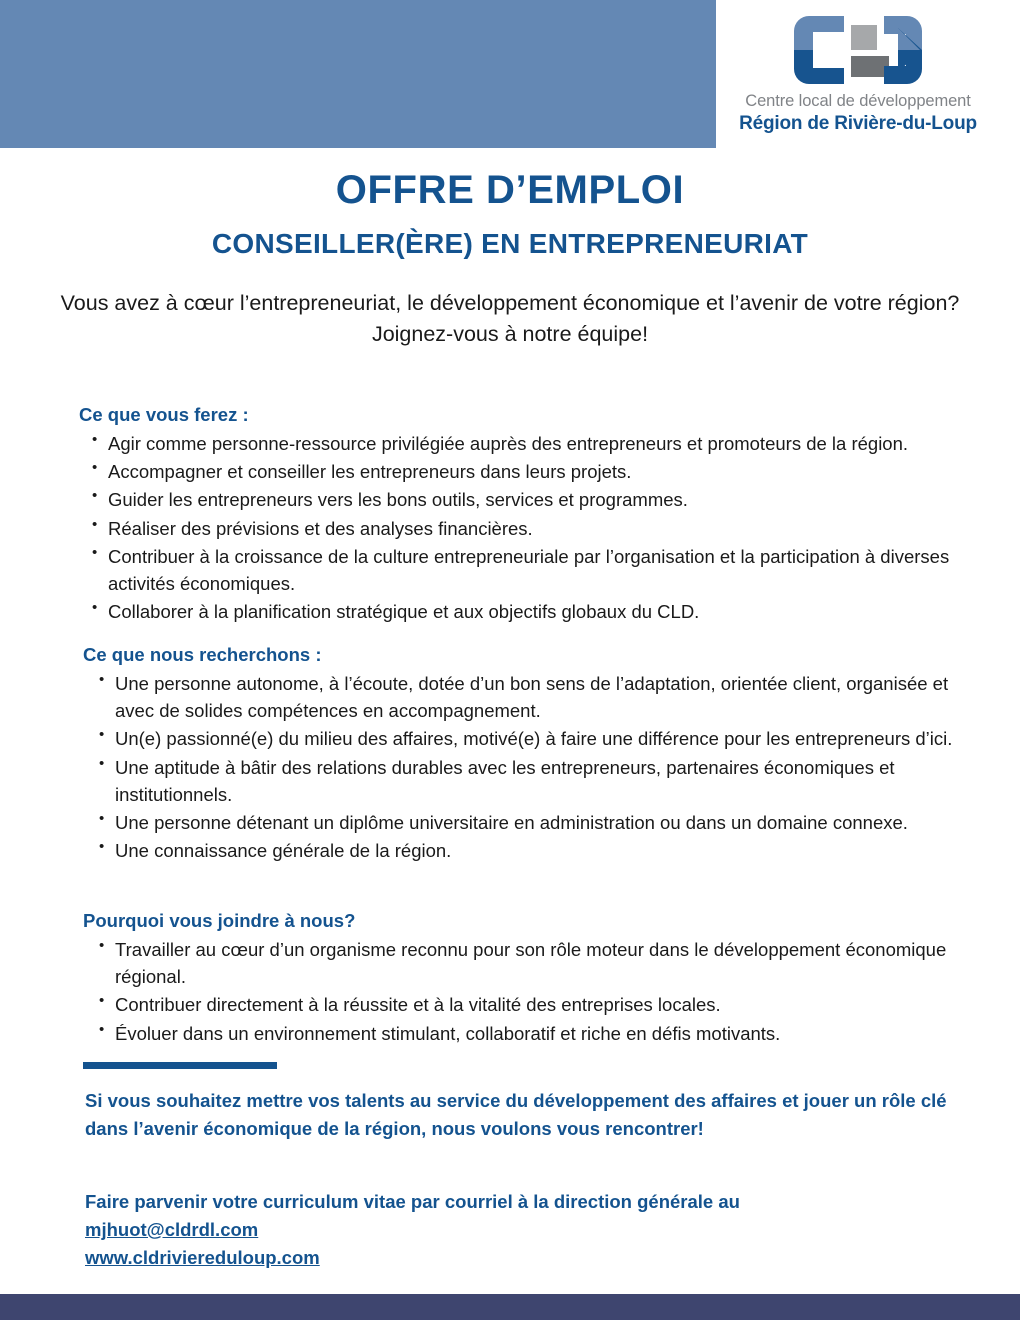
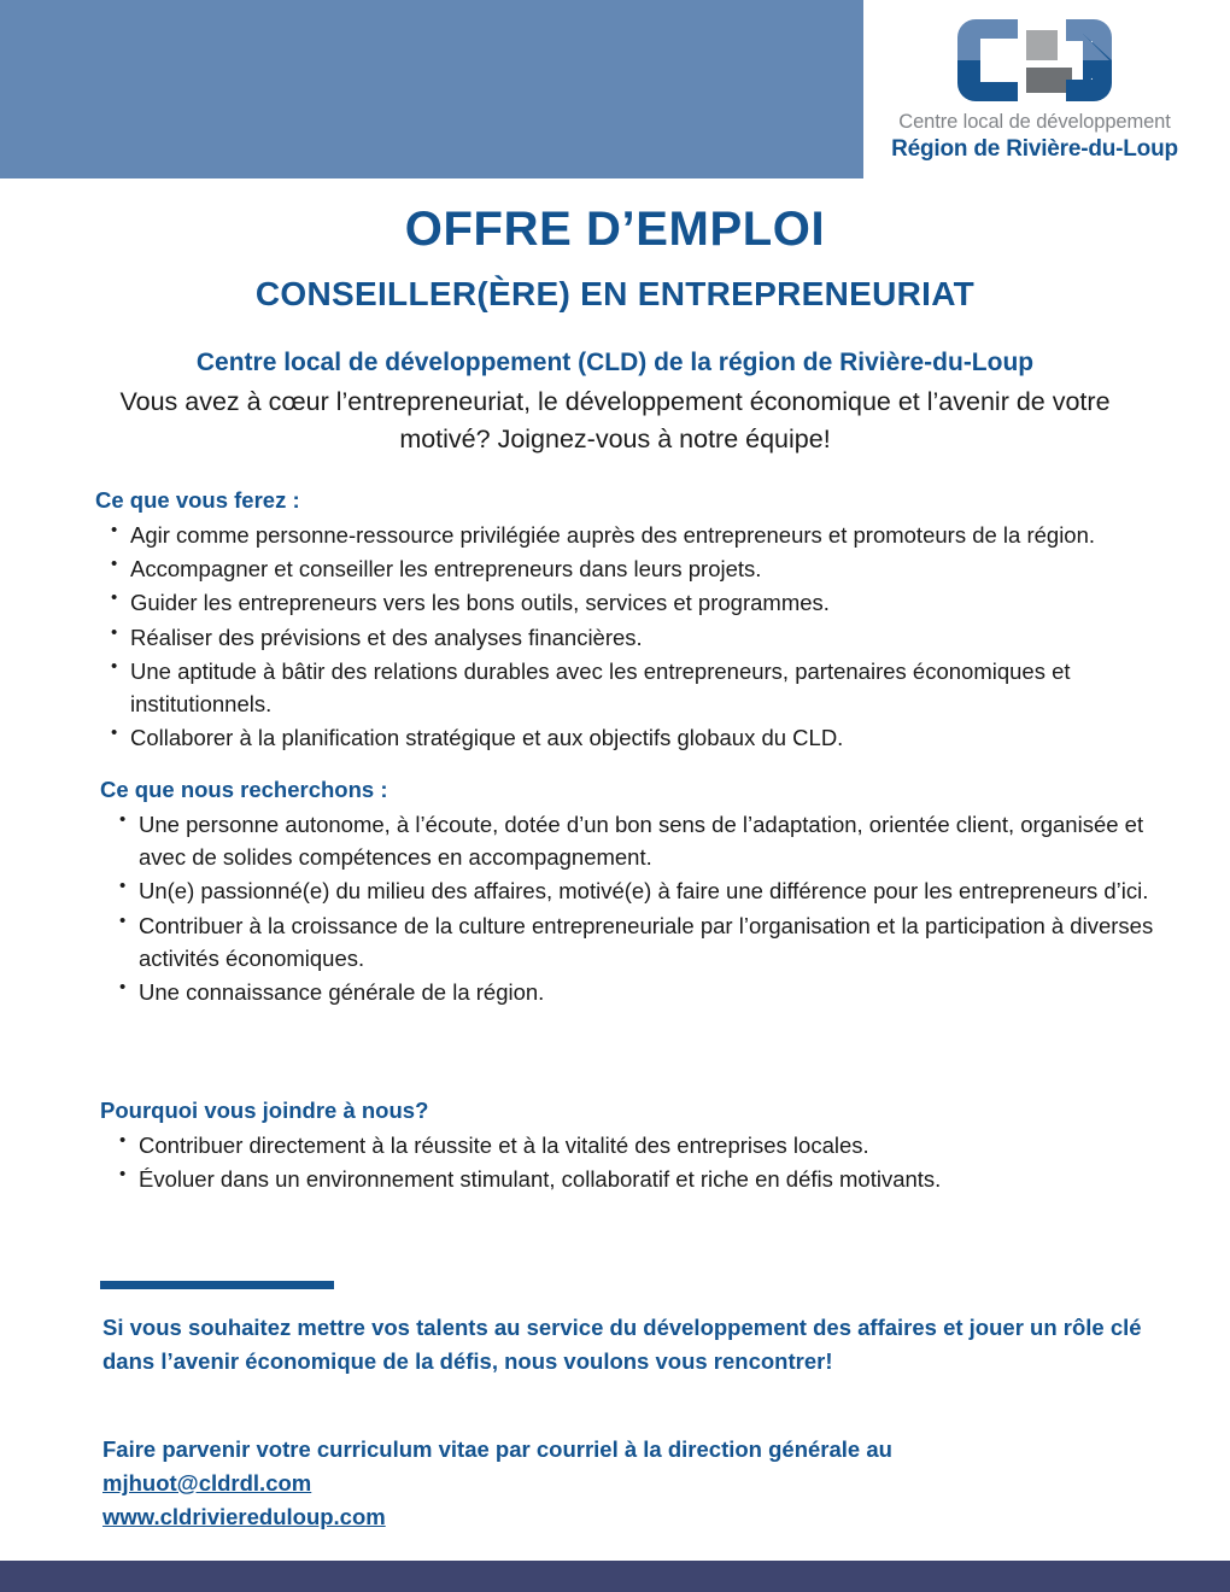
  Centre local de développement
  Région de Rivière-du-Loup
  OFFRE D’EMPLOI
  CONSEILLER(ÈRE) EN ENTREPRENEURIAT
+ Centre local de développement (CLD) de la région de Rivière-du-Loup
- Vous avez à cœur l’entrepreneuriat, le développement économique et l’avenir de votre région? Joignez-vous à notre équipe!
+ Vous avez à cœur l’entrepreneuriat, le développement économique et l’avenir de votre motivé? Joignez-vous à notre équipe!
  Ce que vous ferez :
  Agir comme personne-ressource privilégiée auprès des entrepreneurs et promoteurs de la région.
  Accompagner et conseiller les entrepreneurs dans leurs projets.
  Guider les entrepreneurs vers les bons outils, services et programmes.
  Réaliser des prévisions et des analyses financières.
- Contribuer à la croissance de la culture entrepreneuriale par l’organisation et la participation à diverses activités économiques.
+ Une aptitude à bâtir des relations durables avec les entrepreneurs, partenaires économiques et institutionnels.
  Collaborer à la planification stratégique et aux objectifs globaux du CLD.
  Ce que nous recherchons :
  Une personne autonome, à l’écoute, dotée d’un bon sens de l’adaptation, orientée client, organisée et avec de solides compétences en accompagnement.
  Un(e) passionné(e) du milieu des affaires, motivé(e) à faire une différence pour les entrepreneurs d’ici.
- Une aptitude à bâtir des relations durables avec les entrepreneurs, partenaires économiques et institutionnels.
+ Contribuer à la croissance de la culture entrepreneuriale par l’organisation et la participation à diverses activités économiques.
- Une personne détenant un diplôme universitaire en administration ou dans un domaine connexe.
  Une connaissance générale de la région.
  Pourquoi vous joindre à nous?
- Travailler au cœur d’un organisme reconnu pour son rôle moteur dans le développement économique régional.
  Contribuer directement à la réussite et à la vitalité des entreprises locales.
  Évoluer dans un environnement stimulant, collaboratif et riche en défis motivants.
- Si vous souhaitez mettre vos talents au service du développement des affaires et jouer un rôle clé dans l’avenir économique de la région, nous voulons vous rencontrer!
+ Si vous souhaitez mettre vos talents au service du développement des affaires et jouer un rôle clé dans l’avenir économique de la défis, nous voulons vous rencontrer!
  Faire parvenir votre curriculum vitae par courriel à la direction générale au
  mjhuot@cldrdl.com
  www.cldriviereduloup.com
